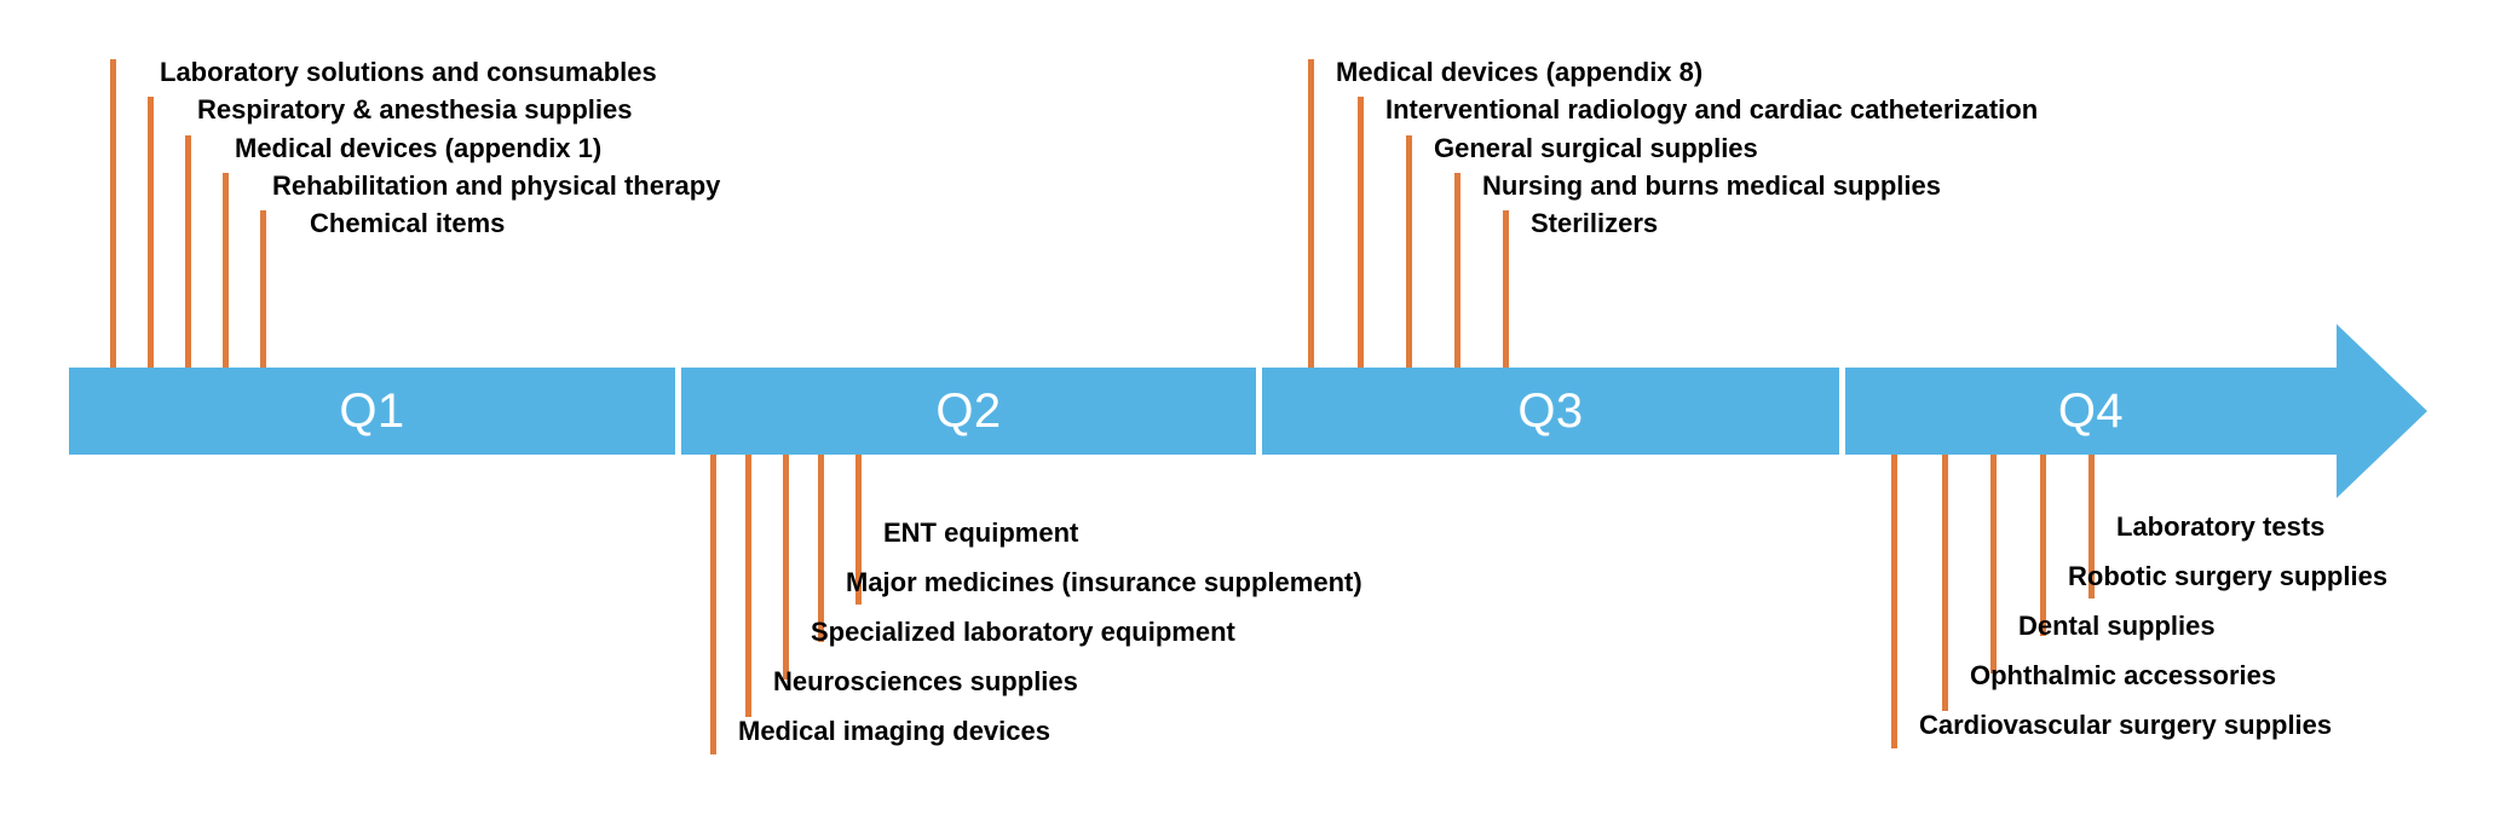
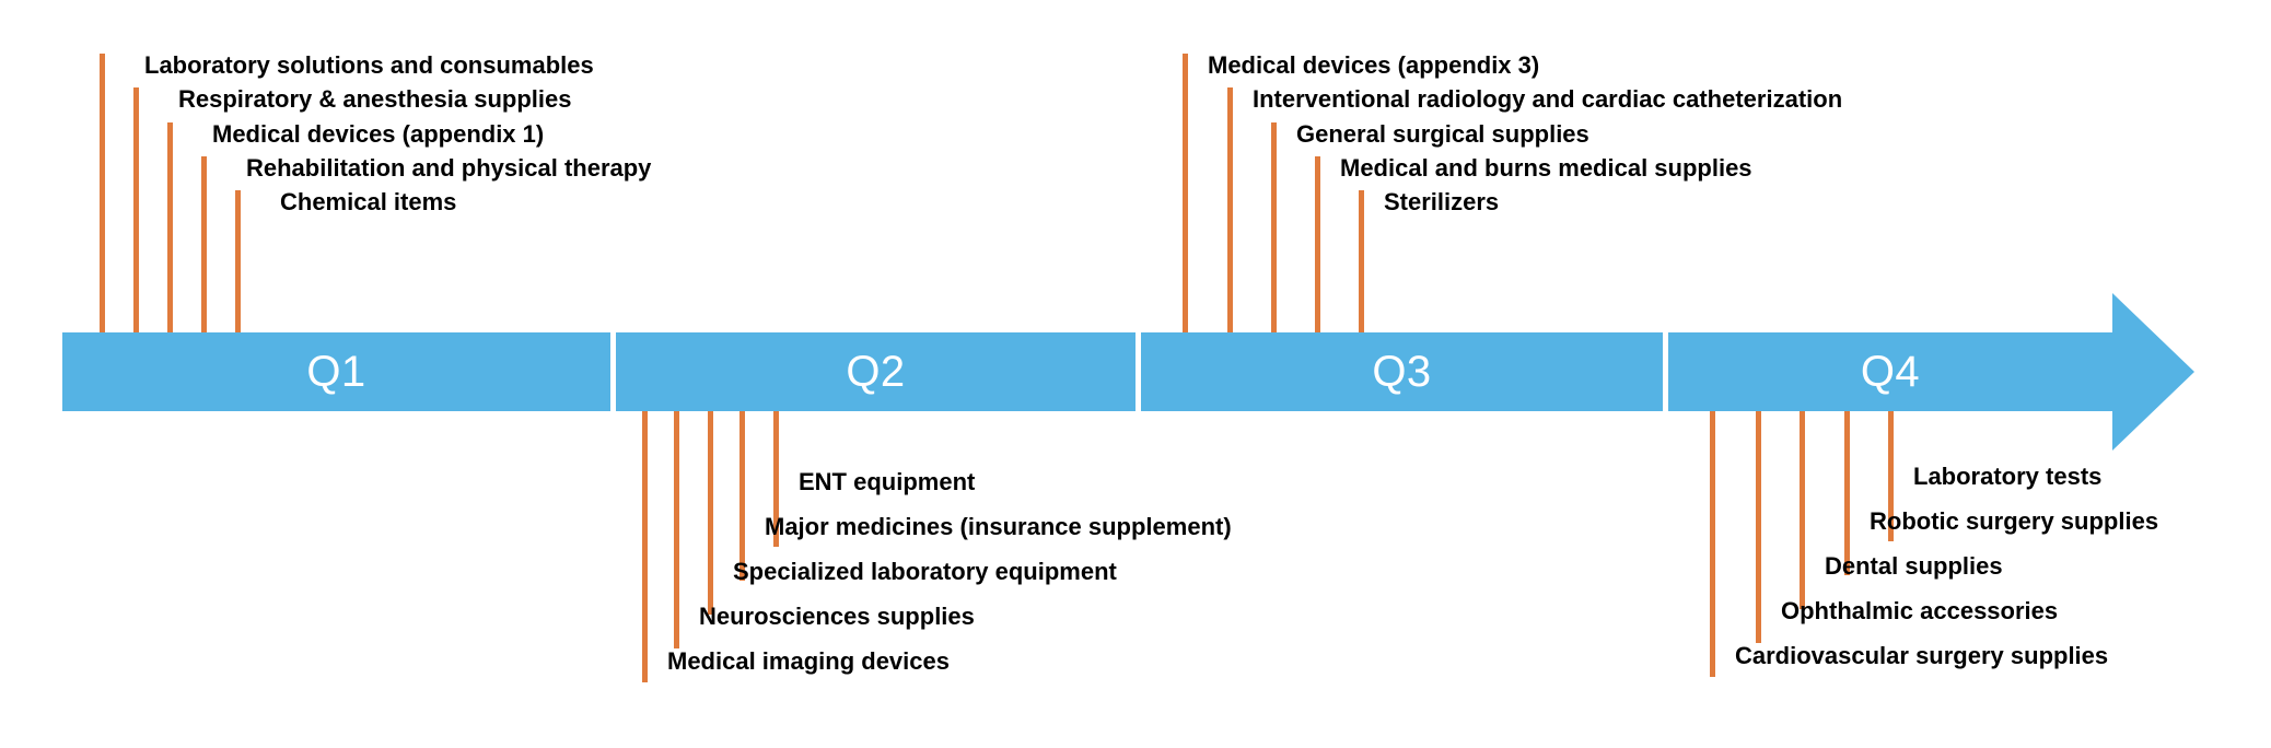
  Q1
  Q2
  Q3
  Q4
  Laboratory solutions and consumables
  Respiratory & anesthesia supplies
  Medical devices (appendix 1)
  Rehabilitation and physical therapy
  Chemical items
- Medical devices (appendix 8)
+ Medical devices (appendix 3)
  Interventional radiology and cardiac catheterization
  General surgical supplies
- Nursing and burns medical supplies
+ Medical and burns medical supplies
  Sterilizers
  ENT equipment
  Major medicines (insurance supplement)
  Specialized laboratory equipment
  Neurosciences supplies
  Medical imaging devices
  Laboratory tests
  Robotic surgery supplies
  Dental supplies
  Ophthalmic accessories
  Cardiovascular surgery supplies
